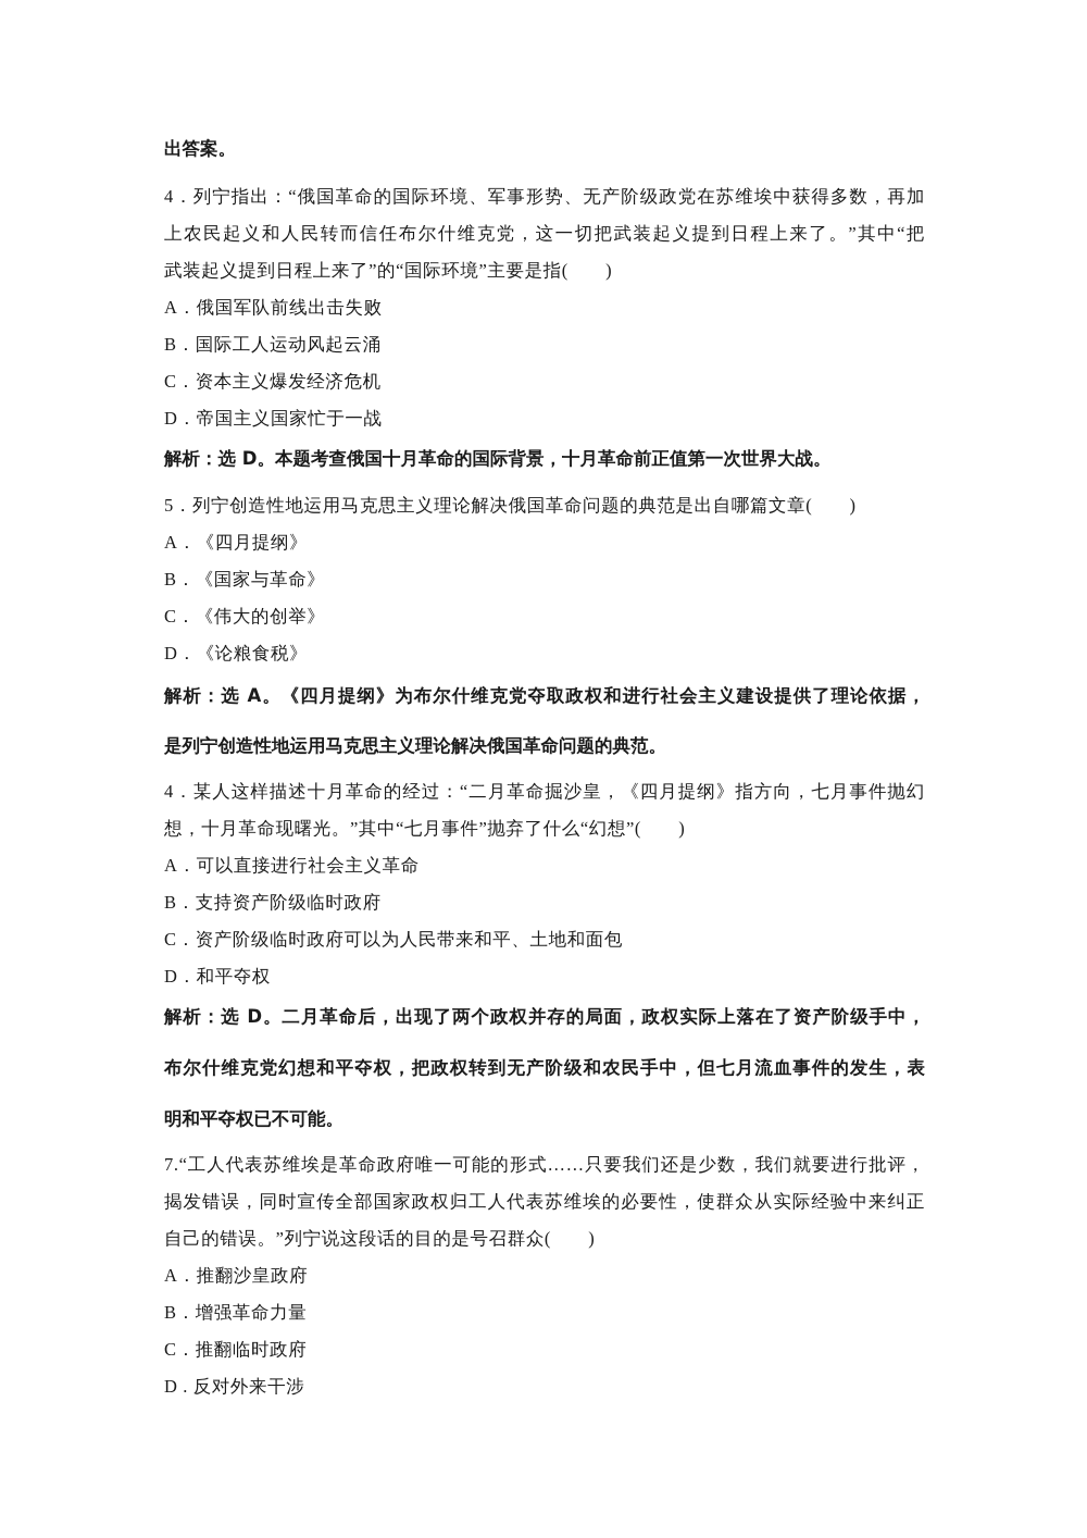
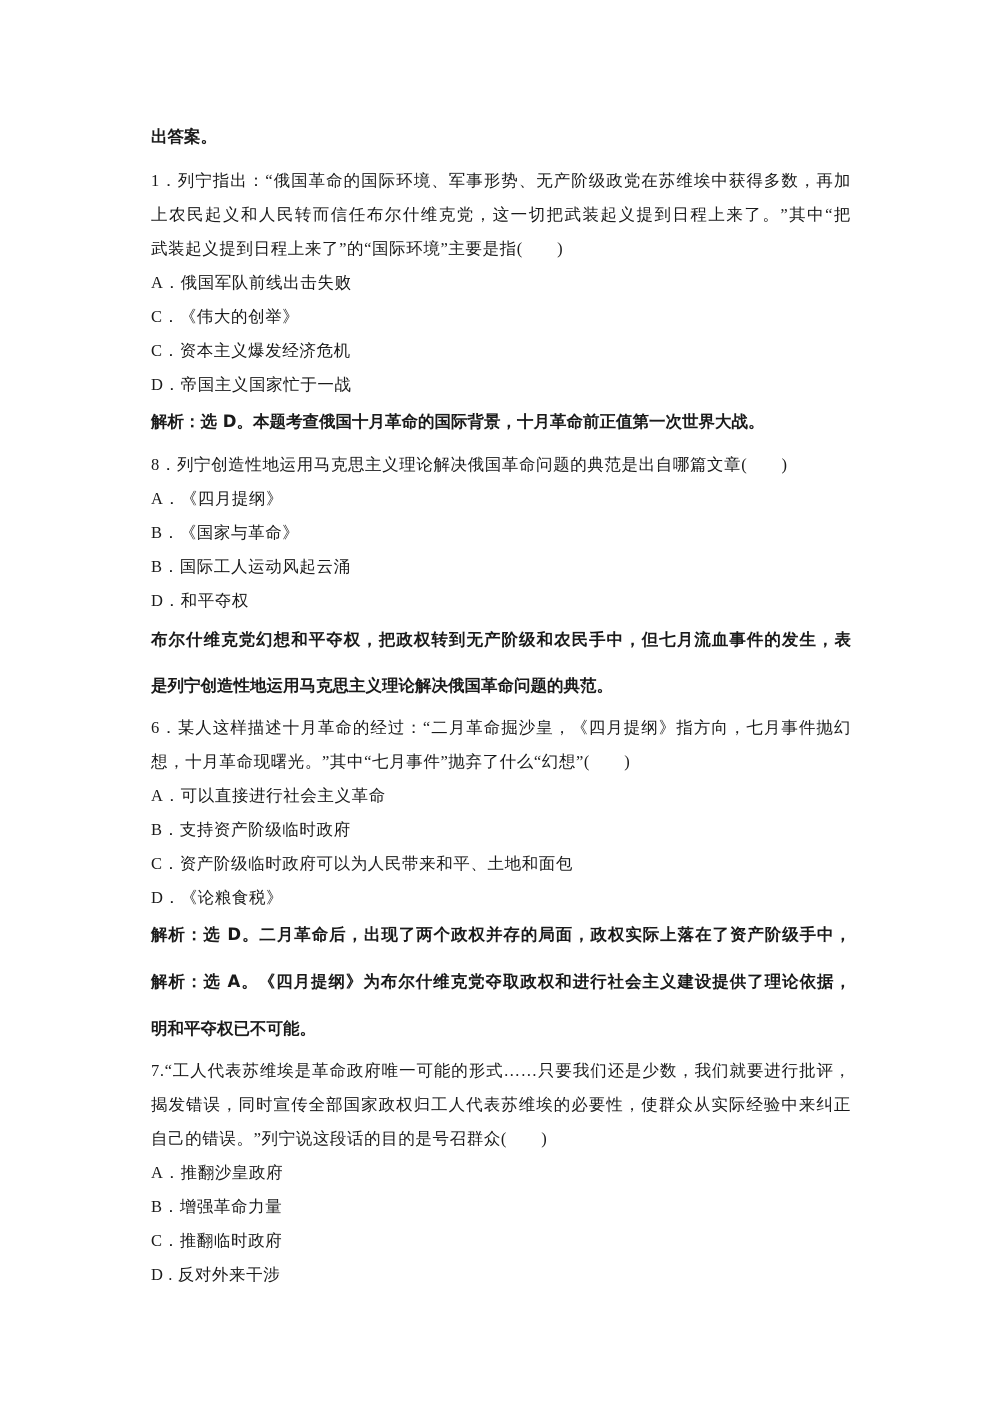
  出答案。
- 4．列宁指出：“俄国革命的国际环境、军事形势、无产阶级政党在苏维埃中获得多数，再加
+ 1．列宁指出：“俄国革命的国际环境、军事形势、无产阶级政党在苏维埃中获得多数，再加
  上农民起义和人民转而信任布尔什维克党，这一切把武装起义提到日程上来了。”其中“把
  武装起义提到日程上来了”的“国际环境”主要是指( )
  A．俄国军队前线出击失败
- B．国际工人运动风起云涌
+ C．《伟大的创举》
  C．资本主义爆发经济危机
  D．帝国主义国家忙于一战
  解析：选 D。本题考查俄国十月革命的国际背景，十月革命前正值第一次世界大战。
- 5．列宁创造性地运用马克思主义理论解决俄国革命问题的典范是出自哪篇文章( )
+ 8．列宁创造性地运用马克思主义理论解决俄国革命问题的典范是出自哪篇文章( )
  A．《四月提纲》
  B．《国家与革命》
- C．《伟大的创举》
+ B．国际工人运动风起云涌
- D．《论粮食税》
+ D．和平夺权
- 解析：选 A。《四月提纲》为布尔什维克党夺取政权和进行社会主义建设提供了理论依据，
+ 布尔什维克党幻想和平夺权，把政权转到无产阶级和农民手中，但七月流血事件的发生，表
  是列宁创造性地运用马克思主义理论解决俄国革命问题的典范。
- 4．某人这样描述十月革命的经过：“二月革命掘沙皇，《四月提纲》指方向，七月事件抛幻
+ 6．某人这样描述十月革命的经过：“二月革命掘沙皇，《四月提纲》指方向，七月事件抛幻
  想，十月革命现曙光。”其中“七月事件”抛弃了什么“幻想”( )
  A．可以直接进行社会主义革命
  B．支持资产阶级临时政府
  C．资产阶级临时政府可以为人民带来和平、土地和面包
- D．和平夺权
+ D．《论粮食税》
  解析：选 D。二月革命后，出现了两个政权并存的局面，政权实际上落在了资产阶级手中，
- 布尔什维克党幻想和平夺权，把政权转到无产阶级和农民手中，但七月流血事件的发生，表
+ 解析：选 A。《四月提纲》为布尔什维克党夺取政权和进行社会主义建设提供了理论依据，
  明和平夺权已不可能。
  7.“工人代表苏维埃是革命政府唯一可能的形式……只要我们还是少数，我们就要进行批评，
  揭发错误，同时宣传全部国家政权归工人代表苏维埃的必要性，使群众从实际经验中来纠正
  自己的错误。”列宁说这段话的目的是号召群众( )
  A．推翻沙皇政府
  B．增强革命力量
  C．推翻临时政府
  D . 反对外来干涉
